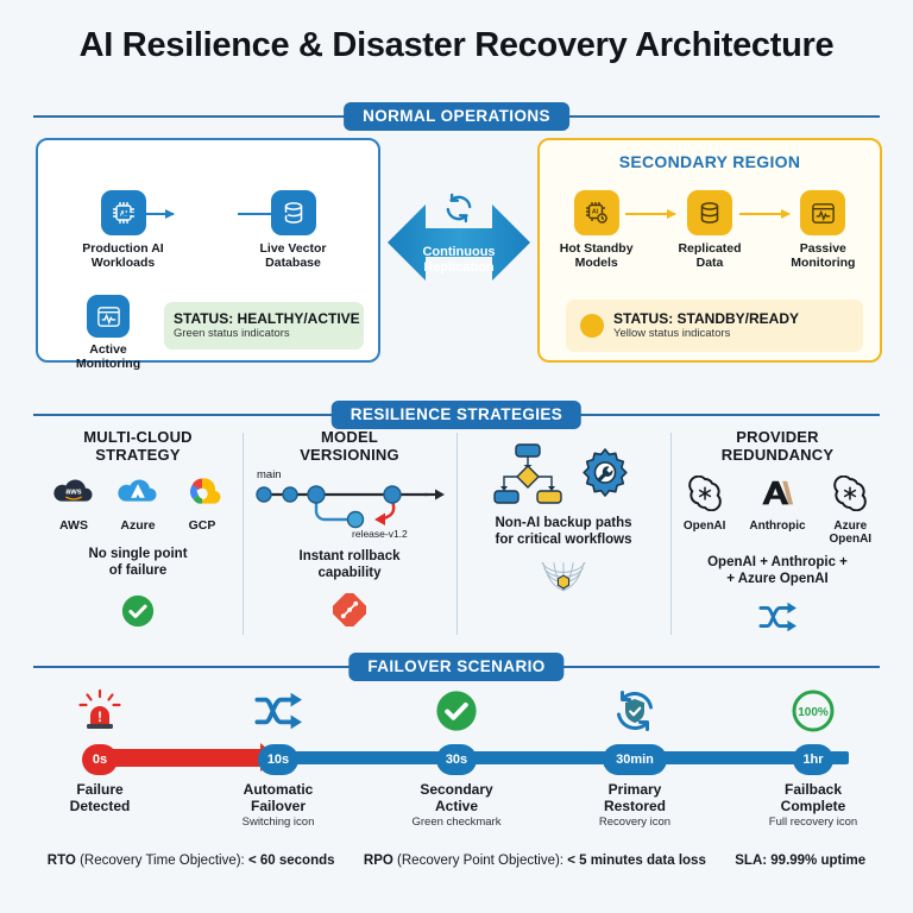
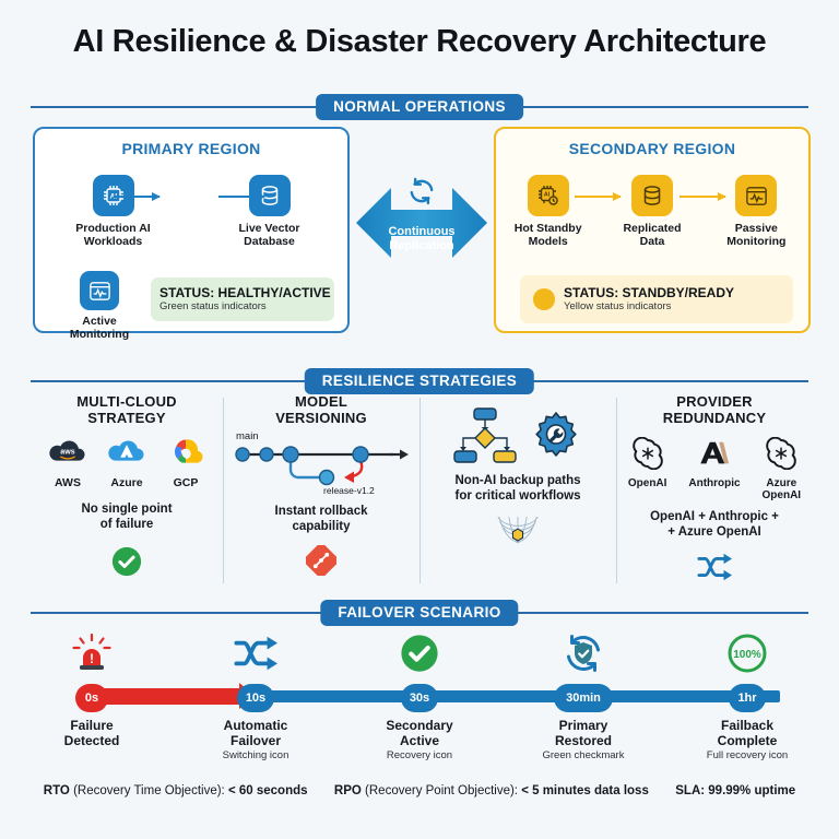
  AI Resilience & Disaster Recovery Architecture
  NORMAL OPERATIONS
+ PRIMARY REGION
  Production AI
  Workloads
  Live Vector
  Database
  Active
  Monitoring
  STATUS: HEALTHY/ACTIVE
  Green status indicators
  SECONDARY REGION
  Hot Standby
  Models
  Replicated
  Data
  Passive
  Monitoring
  STATUS: STANDBY/READY
  Yellow status indicators
  Continuous
  Replication
  RESILIENCE STRATEGIES
  MULTI-CLOUD
  STRATEGY
  aws
  AWS
  Azure
  GCP
  No single point
  of failure
  MODEL
  VERSIONING
  main
  release-v1.2
  Instant rollback
  capability
  Non-AI backup paths
  for critical workflows
  PROVIDER
  REDUNDANCY
  OpenAI
  Anthropic
  Azure
  OpenAI
  OpenAI + Anthropic +
  + Azure OpenAI
  FAILOVER SCENARIO
  !
  0s
  Failure
  Detected
  10s
  Automatic
  Failover
  Switching icon
  30s
  Secondary
  Active
- Green checkmark
+ Recovery icon
  30min
  Primary
  Restored
- Recovery icon
+ Green checkmark
  100%
  1hr
  Failback
  Complete
  Full recovery icon
  RTO (Recovery Time Objective): < 60 seconds RPO (Recovery Point Objective): < 5 minutes data loss SLA: 99.99% uptime
